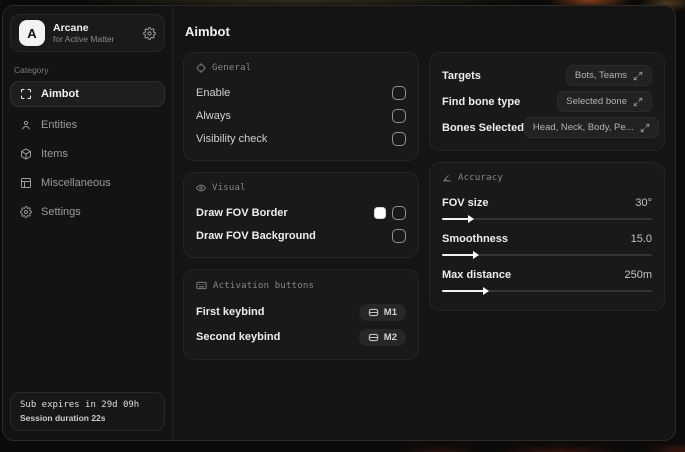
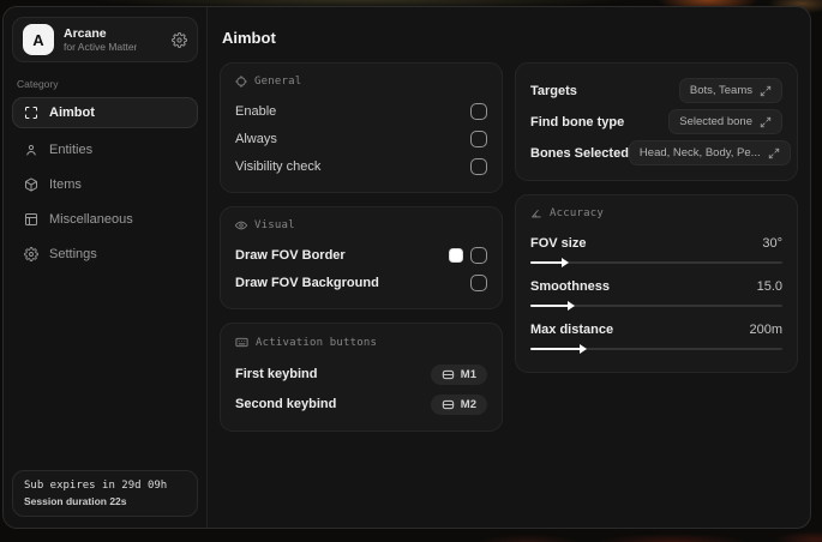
  A
  Arcane
  for Active Matter
  Category
  Aimbot
  Entities
  Items
  Miscellaneous
  Settings
  Sub expires in 29d 09h
  Session duration 22s
  Aimbot
  General
  Enable
  Always
  Visibility check
  Visual
  Draw FOV Border
  Draw FOV Background
  Activation buttons
  First keybind
  M1
  Second keybind
  M2
  Targets
  Bots, Teams
  Find bone type
  Selected bone
  Bones Selected
  Head, Neck, Body, Pe...
  Accuracy
  FOV size
  30°
  Smoothness
  15.0
  Max distance
- 250m
+ 200m
